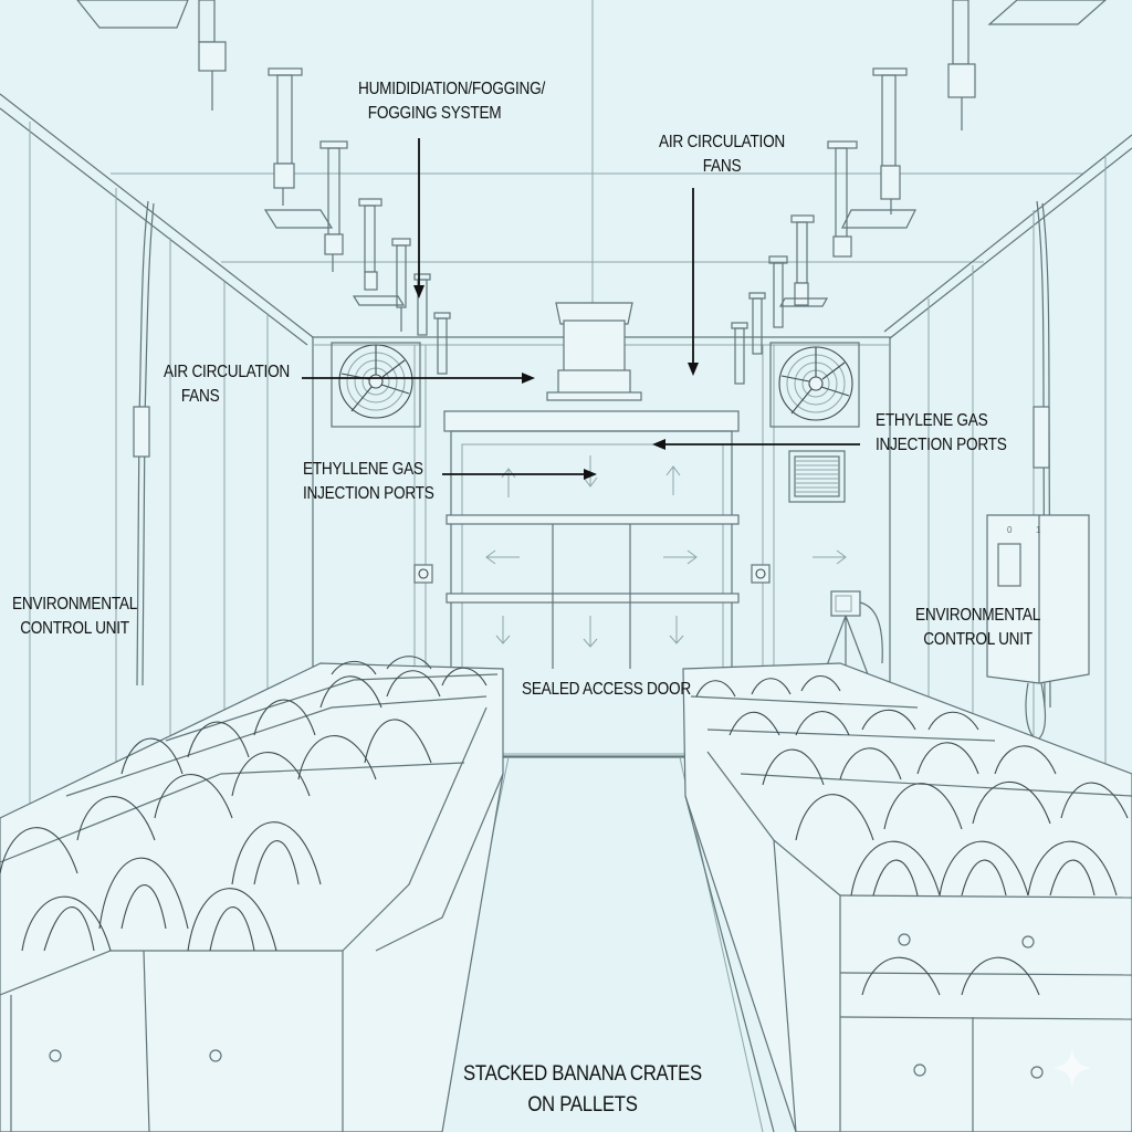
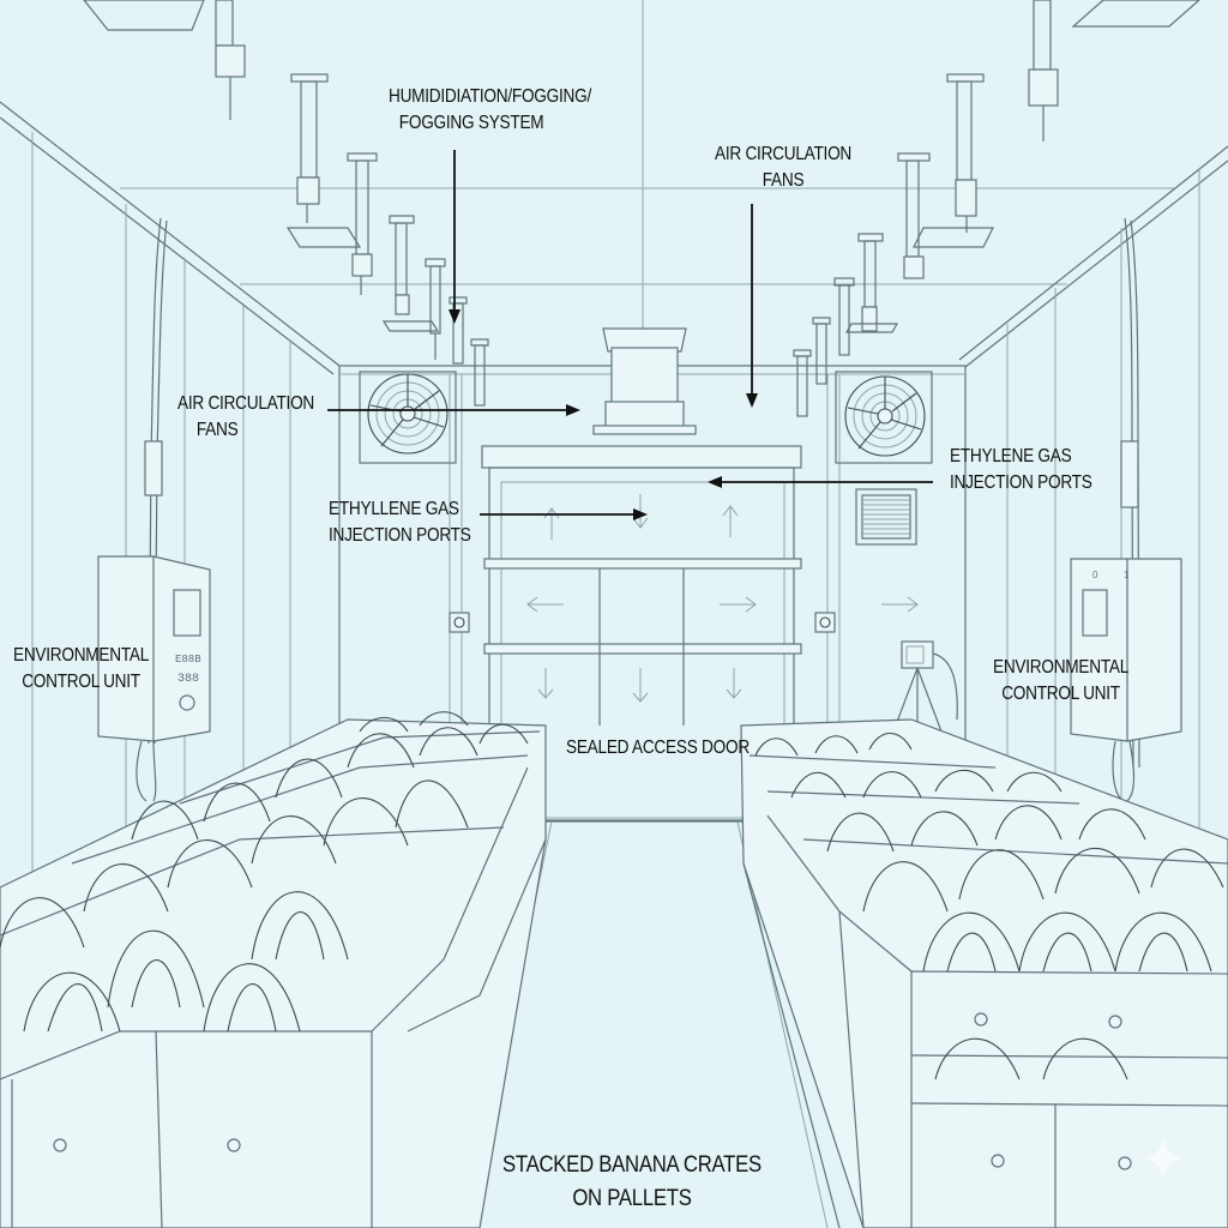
+ E88B
+ 388
  0
  1
  HUMIDIDIATION/FOGGING/
  FOGGING SYSTEM
  AIR CIRCULATION
  FANS
  AIR CIRCULATION
  FANS
  ETHYLLENE GAS
  INJECTION PORTS
  ETHYLENE GAS
  INJECTION PORTS
  ENVIRONMENTAL
  CONTROL UNIT
  ENVIRONMENTAL
  CONTROL UNIT
  SEALED ACCESS DOOR
  STACKED BANANA CRATES
  ON PALLETS
